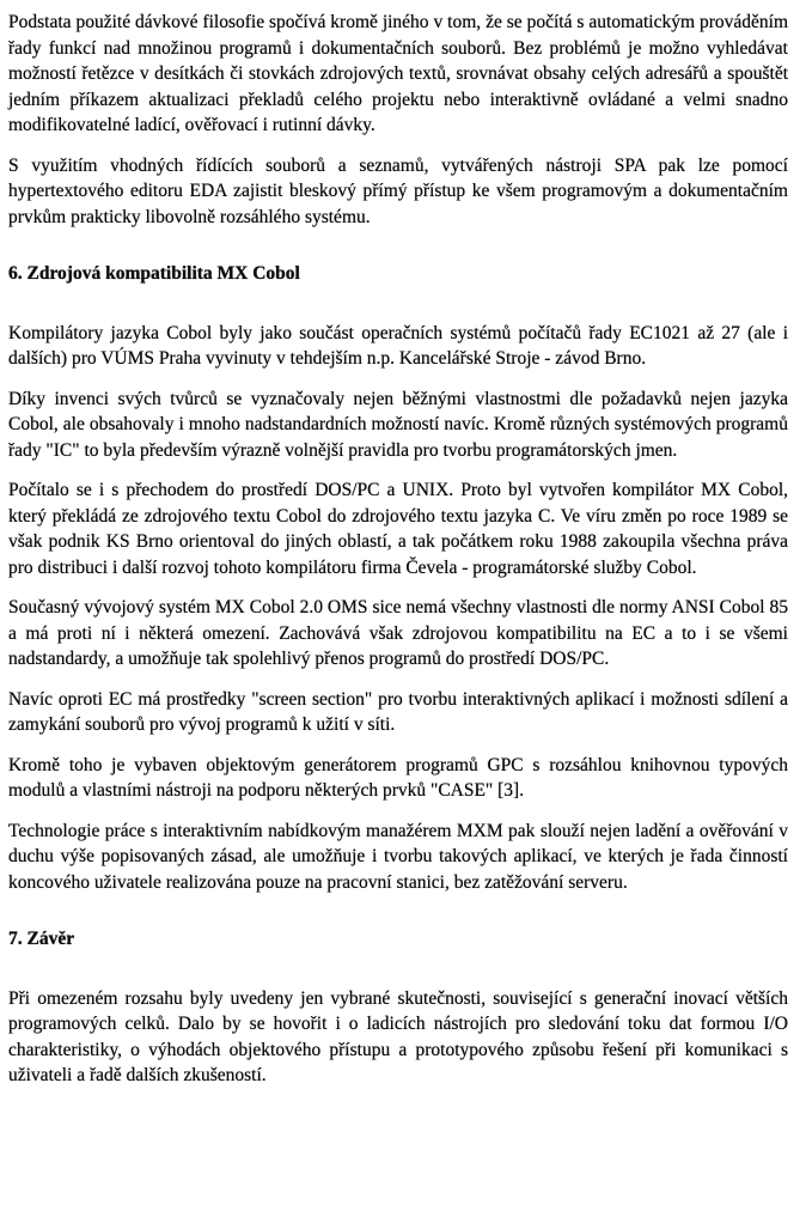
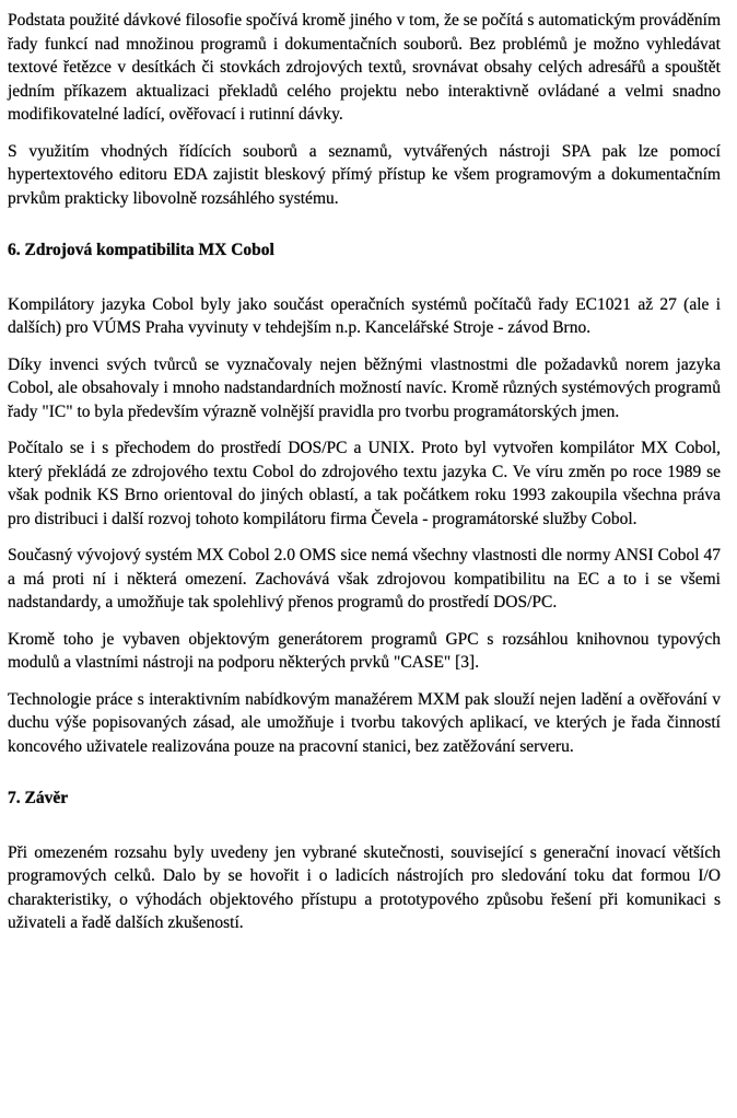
- Podstata použité dávkové filosofie spočívá kromě jiného v tom, že se počítá s automatickým prováděním řady funkcí nad množinou programů i dokumentačních souborů. Bez problémů je možno vyhledávat možností řetězce v desítkách či stovkách zdrojových textů, srovnávat obsahy celých adresářů a spouštět jedním příkazem aktualizaci překladů celého projektu nebo interaktivně ovládané a velmi snadno modifikovatelné ladící, ověřovací i rutinní dávky.
+ Podstata použité dávkové filosofie spočívá kromě jiného v tom, že se počítá s automatickým prováděním řady funkcí nad množinou programů i dokumentačních souborů. Bez problémů je možno vyhledávat textové řetězce v desítkách či stovkách zdrojových textů, srovnávat obsahy celých adresářů a spouštět jedním příkazem aktualizaci překladů celého projektu nebo interaktivně ovládané a velmi snadno modifikovatelné ladící, ověřovací i rutinní dávky.
  S využitím vhodných řídících souborů a seznamů, vytvářených nástroji SPA pak lze pomocí hypertextového editoru EDA zajistit bleskový přímý přístup ke všem programovým a dokumentačním prvkům prakticky libovolně rozsáhlého systému.
  6. Zdrojová kompatibilita MX Cobol
  Kompilátory jazyka Cobol byly jako součást operačních systémů počítačů řady EC1021 až 27 (ale i dalších) pro VÚMS Praha vyvinuty v tehdejším n.p. Kancelářské Stroje - závod Brno.
- Díky invenci svých tvůrců se vyznačovaly nejen běžnými vlastnostmi dle požadavků nejen jazyka Cobol, ale obsahovaly i mnoho nadstandardních možností navíc. Kromě různých systémových programů řady "IC" to byla především výrazně volnější pravidla pro tvorbu programátorských jmen.
+ Díky invenci svých tvůrců se vyznačovaly nejen běžnými vlastnostmi dle požadavků norem jazyka Cobol, ale obsahovaly i mnoho nadstandardních možností navíc. Kromě různých systémových programů řady "IC" to byla především výrazně volnější pravidla pro tvorbu programátorských jmen.
- Počítalo se i s přechodem do prostředí DOS/PC a UNIX. Proto byl vytvořen kompilátor MX Cobol, který překládá ze zdrojového textu Cobol do zdrojového textu jazyka C. Ve víru změn po roce 1989 se však podnik KS Brno orientoval do jiných oblastí, a tak počátkem roku 1988 zakoupila všechna práva pro distribuci i další rozvoj tohoto kompilátoru firma Čevela - programátorské služby Cobol.
+ Počítalo se i s přechodem do prostředí DOS/PC a UNIX. Proto byl vytvořen kompilátor MX Cobol, který překládá ze zdrojového textu Cobol do zdrojového textu jazyka C. Ve víru změn po roce 1989 se však podnik KS Brno orientoval do jiných oblastí, a tak počátkem roku 1993 zakoupila všechna práva pro distribuci i další rozvoj tohoto kompilátoru firma Čevela - programátorské služby Cobol.
- Současný vývojový systém MX Cobol 2.0 OMS sice nemá všechny vlastnosti dle normy ANSI Cobol 85 a má proti ní i některá omezení. Zachovává však zdrojovou kompatibilitu na EC a to i se všemi nadstandardy, a umožňuje tak spolehlivý přenos programů do prostředí DOS/PC.
+ Současný vývojový systém MX Cobol 2.0 OMS sice nemá všechny vlastnosti dle normy ANSI Cobol 47 a má proti ní i některá omezení. Zachovává však zdrojovou kompatibilitu na EC a to i se všemi nadstandardy, a umožňuje tak spolehlivý přenos programů do prostředí DOS/PC.
- Navíc oproti EC má prostředky "screen section" pro tvorbu interaktivných aplikací i možnosti sdílení a zamykání souborů pro vývoj programů k užití v síti.
  Kromě toho je vybaven objektovým generátorem programů GPC s rozsáhlou knihovnou typových modulů a vlastními nástroji na podporu některých prvků "CASE" [3].
  Technologie práce s interaktivním nabídkovým manažérem MXM pak slouží nejen ladění a ověřování v duchu výše popisovaných zásad, ale umožňuje i tvorbu takových aplikací, ve kterých je řada činností koncového uživatele realizována pouze na pracovní stanici, bez zatěžování serveru.
  7. Závěr
  Při omezeném rozsahu byly uvedeny jen vybrané skutečnosti, související s generační inovací větších programových celků. Dalo by se hovořit i o ladicích nástrojích pro sledování toku dat formou I/O charakteristiky, o výhodách objektového přístupu a prototypového způsobu řešení při komunikaci s uživateli a řadě dalších zkušeností.
